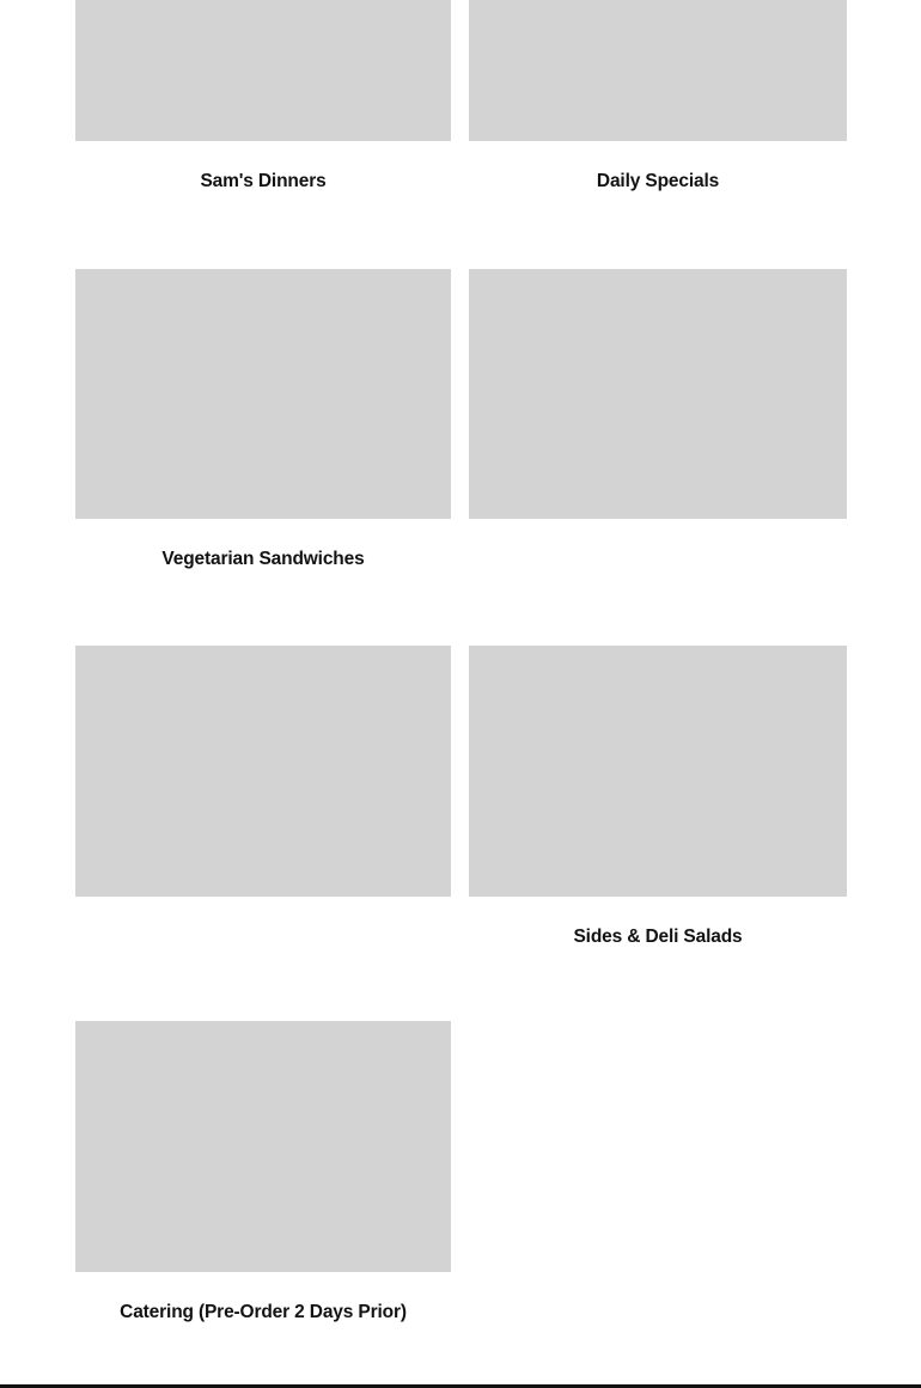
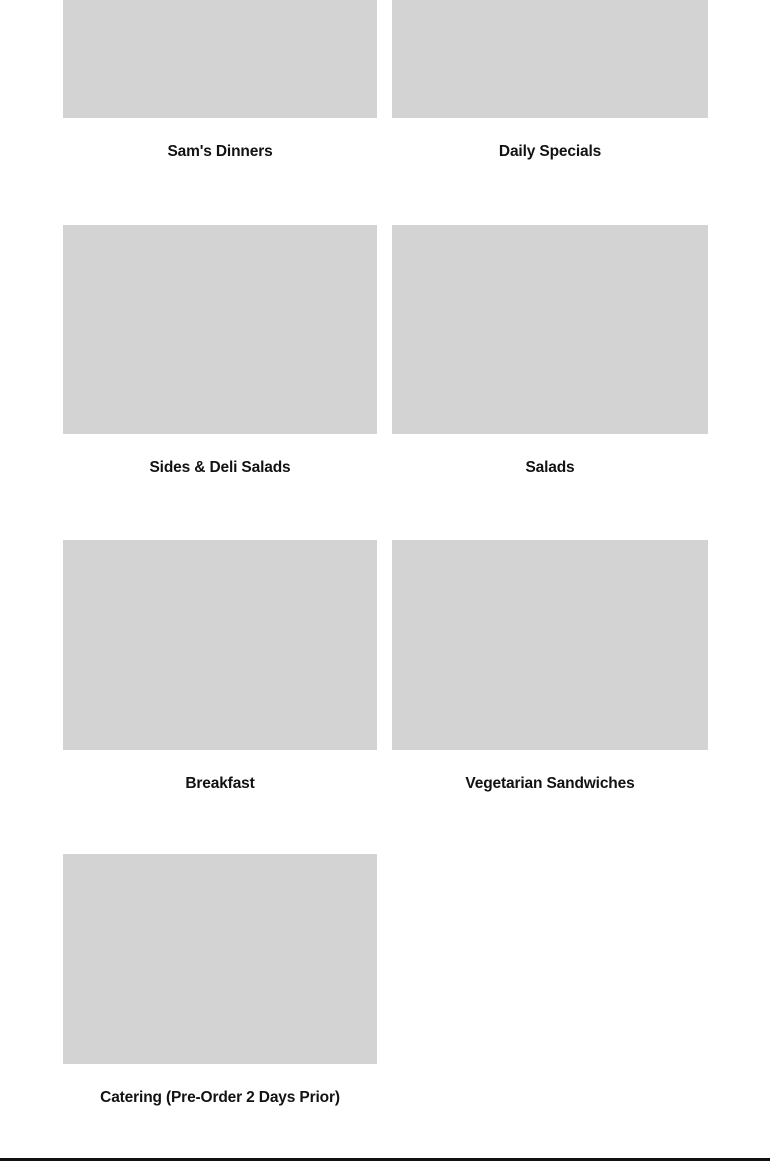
  Sam's Dinners
  Daily Specials
- Vegetarian Sandwiches
+ Sides & Deli Salads
+ Salads
+ Breakfast
- Sides & Deli Salads
+ Vegetarian Sandwiches
  Catering (Pre-Order 2 Days Prior)
